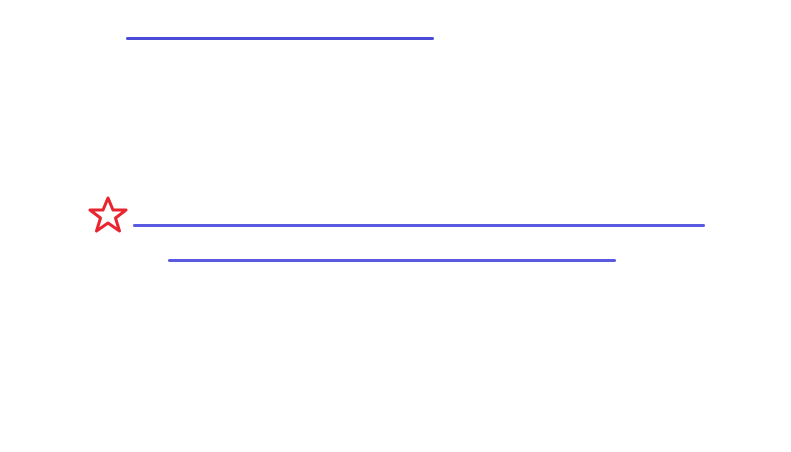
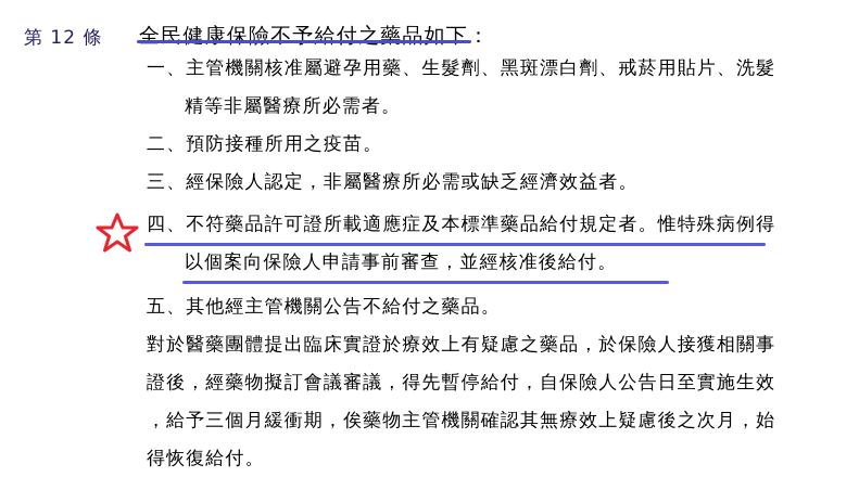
+ 第 12 條
+ 全民健康保險不予給付之藥品如下：
+ 一、主管機關核准屬避孕用藥、生髮劑、黑斑漂白劑、戒菸用貼片、洗髮
+ 精等非屬醫療所必需者。
+ 二、預防接種所用之疫苗。
+ 三、經保險人認定，非屬醫療所必需或缺乏經濟效益者。
+ 四、不符藥品許可證所載適應症及本標準藥品給付規定者。惟特殊病例得
+ 以個案向保險人申請事前審查，並經核准後給付。
+ 五、其他經主管機關公告不給付之藥品。
+ 對於醫藥團體提出臨床實證於療效上有疑慮之藥品，於保險人接獲相關事
+ 證後，經藥物擬訂會議審議，得先暫停給付，自保險人公告日至實施生效
+ ，給予三個月緩衝期，俟藥物主管機關確認其無療效上疑慮後之次月，始
+ 得恢復給付。
